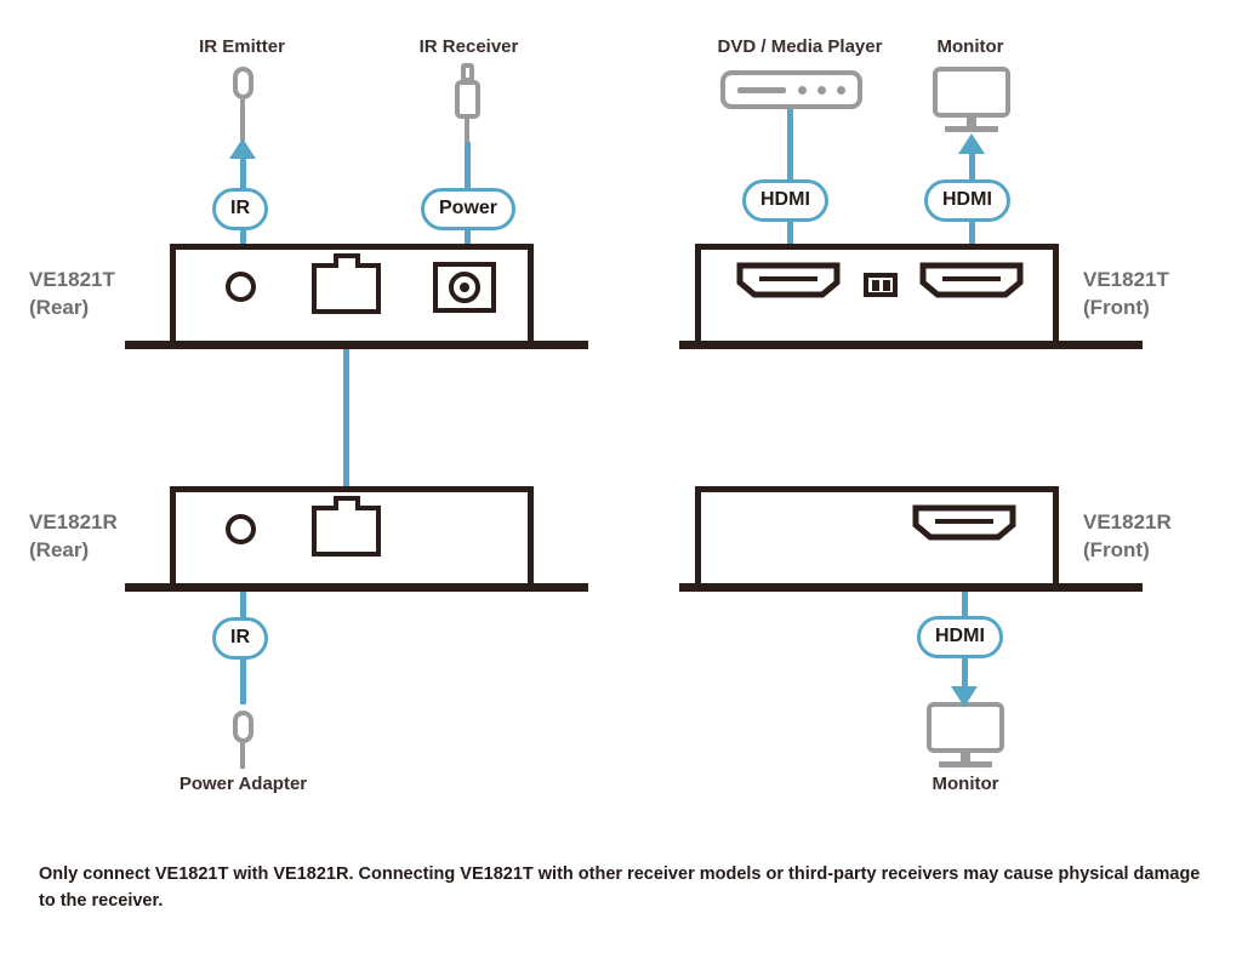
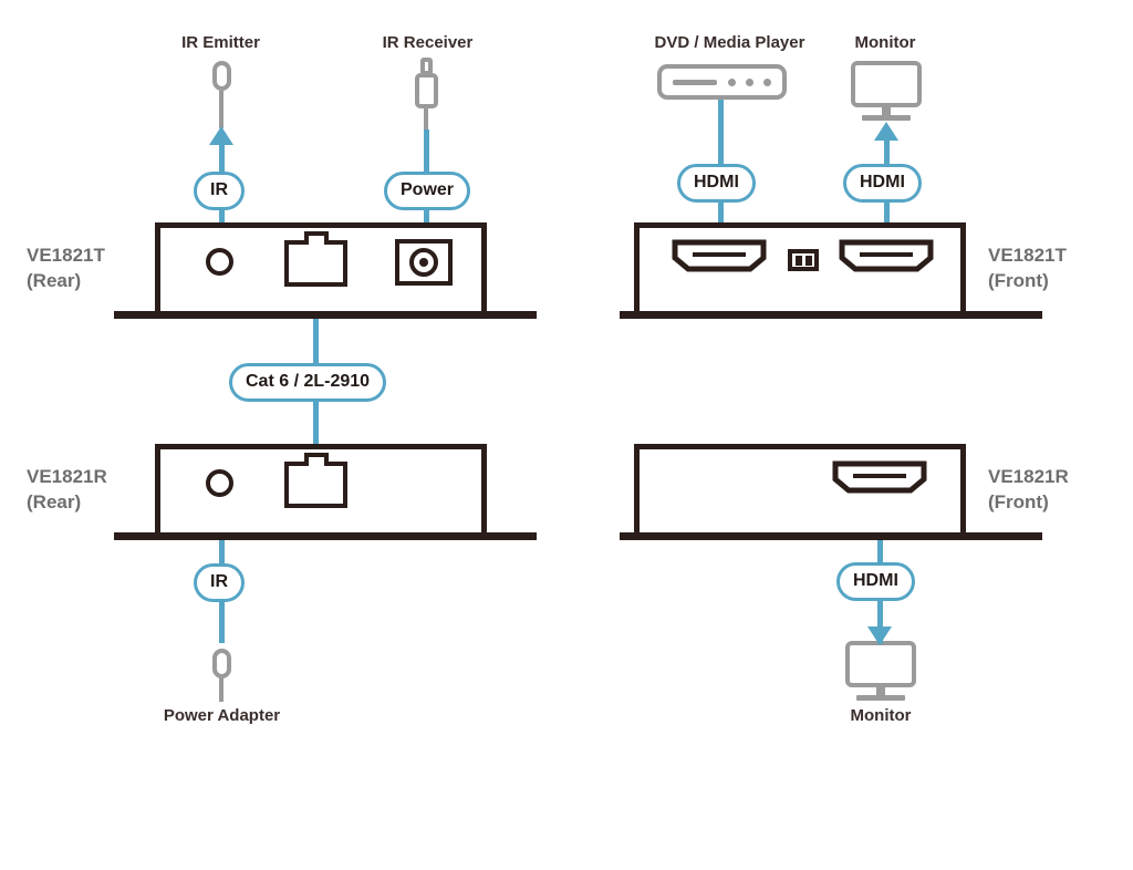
  IR Emitter
  IR
  IR Receiver
  Power
  VE1821T
  (Rear)
  DVD / Media Player
  HDMI
  Monitor
  HDMI
  VE1821T
  (Front)
+ Cat 6 / 2L-2910
  VE1821R
  (Rear)
  IR
  Power Adapter
  VE1821R
  (Front)
  HDMI
  Monitor
- Only connect VE1821T with VE1821R. Connecting VE1821T with other receiver models or third-party receivers may cause physical damage to the receiver.
